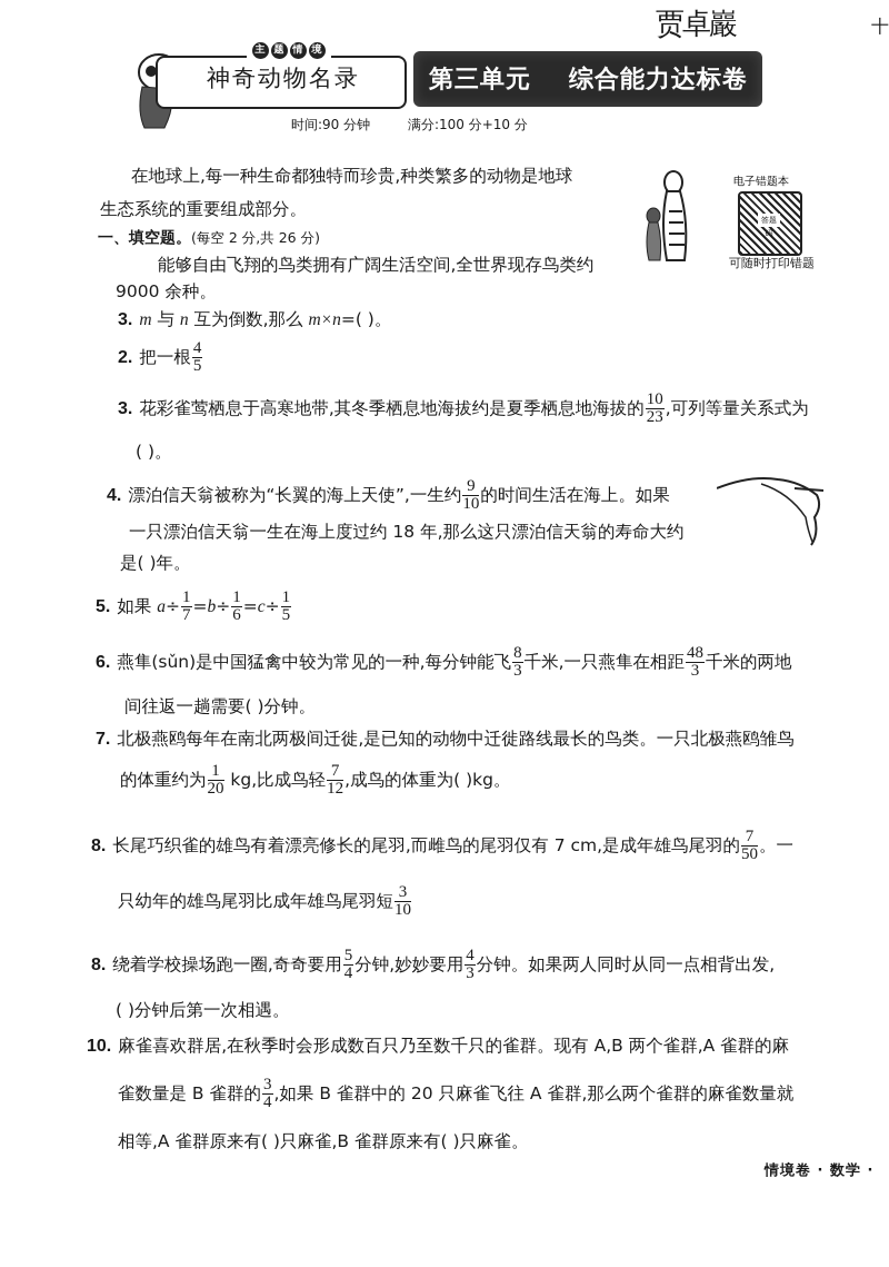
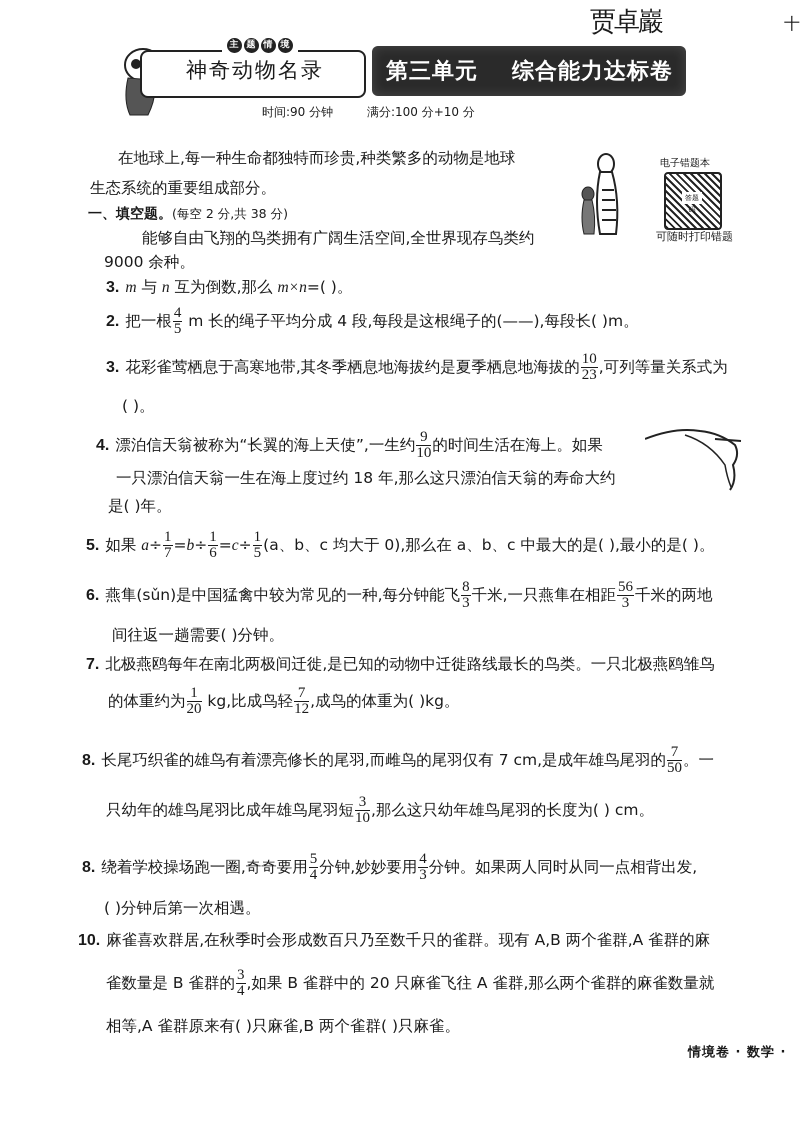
  主 题 情 境
  神奇动物名录
  第三单元
  综合能力达标卷
  贾卓巖
  十
  时间:90 分钟 满分:100 分+10 分
  在地球上,每一种生命都独特而珍贵,种类繁多的动物是地球
  生态系统的重要组成部分。
  电子错题本
  答题码
  可随时打印错题
- 一、填空题。(每空 2 分,共 26 分)
+ 一、填空题。(每空 2 分,共 38 分)
  能够自由飞翔的鸟类拥有广阔生活空间,全世界现存鸟类约
  9000 余种。
  3. m 与 n 互为倒数,那么 m×n=( )。
  2. 把一根
  4
  5
+ m 长的绳子平均分成 4 段,每段是这根绳子的(——),每段长( )m。
  3. 花彩雀莺栖息于高寒地带,其冬季栖息地海拔约是夏季栖息地海拔的
  10
  23
  ,可列等量关系式为
  ( )。
  4. 漂泊信天翁被称为“长翼的海上天使”,一生约
  9
  10
  的时间生活在海上。如果
  一只漂泊信天翁一生在海上度过约 18 年,那么这只漂泊信天翁的寿命大约
  是( )年。
  5. 如果 a÷
  1
  7
  =b÷
  1
  6
  =c÷
  1
  5
+ (a、b、c 均大于 0),那么在 a、b、c 中最大的是( ),最小的是( )。
  6. 燕隼(sǔn)是中国猛禽中较为常见的一种,每分钟能飞
  8
  3
  千米,一只燕隼在相距
- 48
+ 56
  3
  千米的两地
  间往返一趟需要( )分钟。
  7. 北极燕鸥每年在南北两极间迁徙,是已知的动物中迁徙路线最长的鸟类。一只北极燕鸥雏鸟
  的体重约为
  1
  20
  kg,比成鸟轻
  7
  12
  ,成鸟的体重为( )kg。
  8. 长尾巧织雀的雄鸟有着漂亮修长的尾羽,而雌鸟的尾羽仅有 7 cm,是成年雄鸟尾羽的
  7
  50
  。一
  只幼年的雄鸟尾羽比成年雄鸟尾羽短
  3
  10
+ ,那么这只幼年雄鸟尾羽的长度为( ) cm。
  8. 绕着学校操场跑一圈,奇奇要用
  5
  4
  分钟,妙妙要用
  4
  3
  分钟。如果两人同时从同一点相背出发,
  ( )分钟后第一次相遇。
  10. 麻雀喜欢群居,在秋季时会形成数百只乃至数千只的雀群。现有 A,B 两个雀群,A 雀群的麻
  雀数量是 B 雀群的
  3
  4
  ,如果 B 雀群中的 20 只麻雀飞往 A 雀群,那么两个雀群的麻雀数量就
- 相等,A 雀群原来有( )只麻雀,B 雀群原来有( )只麻雀。
+ 相等,A 雀群原来有( )只麻雀,B 两个雀群( )只麻雀。
  情境卷 · 数学 ·
